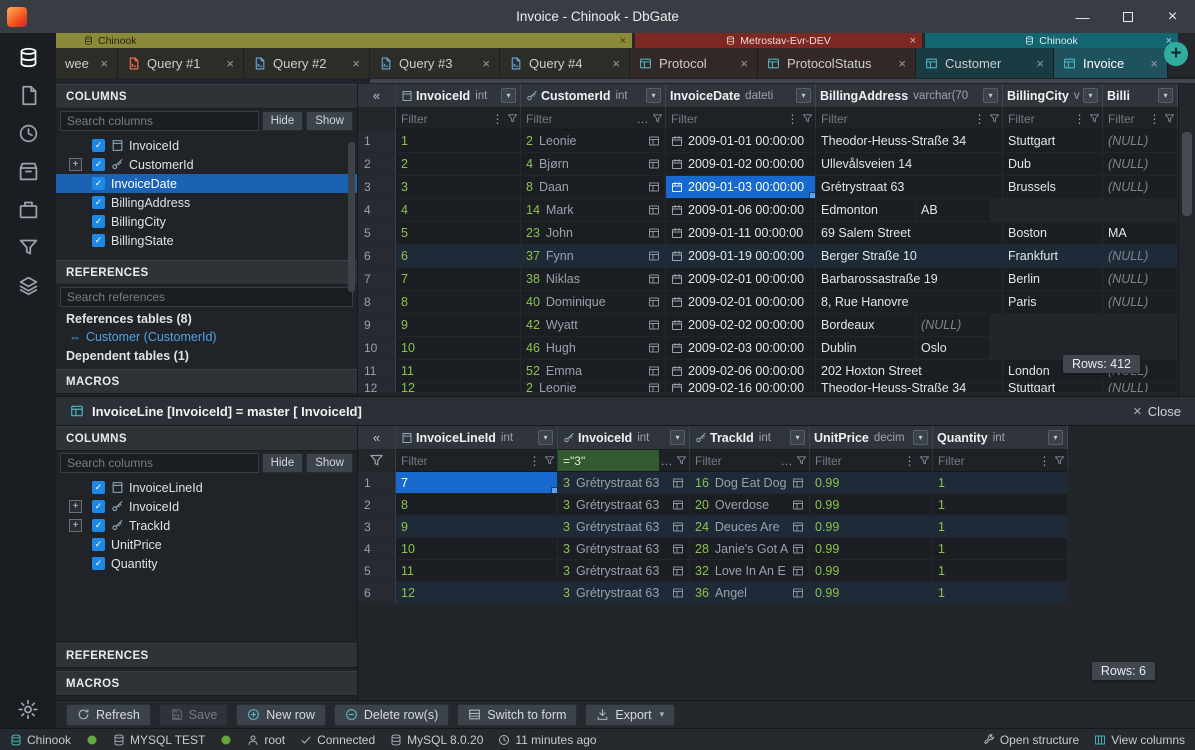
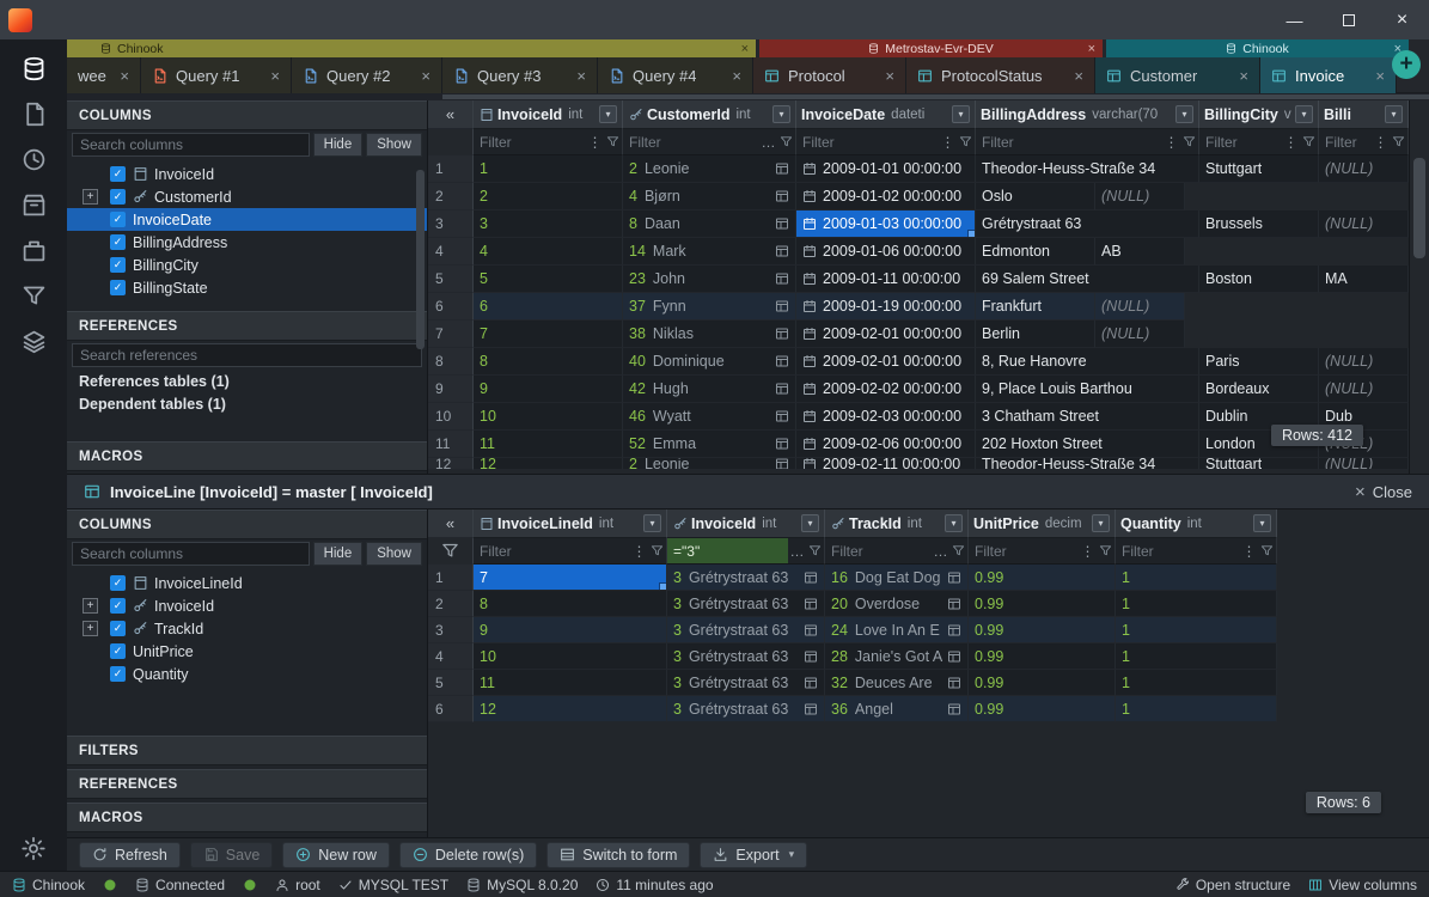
- Invoice - Chinook - DbGate
  —
  ×
  Chinook
  ×
  Metrostav-Evr-DEV
  ×
  Chinook
  ×
  wee
  ×
  Query #1
  ×
  Query #2
  ×
  Query #3
  ×
  Query #4
  ×
  Protocol
  ×
  ProtocolStatus
  ×
  Customer
  ×
  Invoice
  ×
  +
  COLUMNS
  Search columns
  Hide
  Show
  ✓
  InvoiceId
  +
  ✓
  CustomerId
  ✓
  InvoiceDate
  ✓
  BillingAddress
  ✓
  BillingCity
  ✓
  BillingState
  REFERENCES
  Search references
- References tables (8)
+ References tables (1)
- ⇔
- Customer (CustomerId)
  Dependent tables (1)
  MACROS
  «
  InvoiceId
  int
  ▾
  CustomerId
  int
  ▾
  InvoiceDate
  dateti
  ▾
  BillingAddress
  varchar(70
  ▾
  BillingCity
  ▾
  Billi
  ▾
  Filter
  ⋮
  Filter
  …
  Filter
  ⋮
  Filter
  ⋮
  Filter
  ⋮
  Filter
  ⋮
  1
  1
  2
  Leonie
  2009-01-01 00:00:00
  Theodor-Heuss-Straße 34
  Stuttgart
  (NULL)
  2
  2
  4
  Bjørn
  2009-01-02 00:00:00
- Ullevålsveien 14
- Dub
+ Oslo
  (NULL)
  3
  3
  8
  Daan
  2009-01-03 00:00:00
  Grétrystraat 63
  Brussels
  (NULL)
  4
  4
  14
  Mark
  2009-01-06 00:00:00
  Edmonton
  AB
  5
  5
  23
  John
  2009-01-11 00:00:00
  69 Salem Street
  Boston
  MA
  6
  6
  37
  Fynn
  2009-01-19 00:00:00
- Berger Straße 10
  Frankfurt
  (NULL)
  7
  7
  38
  Niklas
  2009-02-01 00:00:00
- Barbarossastraße 19
  Berlin
  (NULL)
  8
  8
  40
  Dominique
  2009-02-01 00:00:00
  8, Rue Hanovre
  Paris
  (NULL)
  9
  9
  42
- Wyatt
+ Hugh
  2009-02-02 00:00:00
+ 9, Place Louis Barthou
  Bordeaux
  (NULL)
  10
  10
  46
- Hugh
+ Wyatt
  2009-02-03 00:00:00
+ 3 Chatham Street
  Dublin
- Oslo
+ Dub
  11
  11
  52
  Emma
  2009-02-06 00:00:00
  202 Hoxton Street
  London
  12
  12
  2
  Leonie
- 2009-02-16 00:00:00
+ 2009-02-11 00:00:00
  Theodor-Heuss-Straße 34
  Stuttgart
  (NULL)
  Rows: 412
  InvoiceLine [InvoiceId] = master [ InvoiceId]
  ×
  Close
  COLUMNS
  Search columns
  Hide
  Show
  ✓
  InvoiceLineId
  +
  ✓
  InvoiceId
  +
  ✓
  TrackId
  ✓
  UnitPrice
  ✓
  Quantity
+ FILTERS
  REFERENCES
  MACROS
  «
  InvoiceLineId
  int
  ▾
  InvoiceId
  int
  ▾
  TrackId
  int
  ▾
  UnitPrice
  decim
  ▾
  Quantity
  int
  ▾
  Filter
  ⋮
  ="3"
  …
  Filter
  …
  Filter
  ⋮
  Filter
  ⋮
  1
  7
  3
  Grétrystraat 63
  16
  Dog Eat Dog
  0.99
  1
  2
  8
  3
  Grétrystraat 63
  20
  Overdose
  0.99
  1
  3
  9
  3
  Grétrystraat 63
  24
- Deuces Are
+ Love In An E
  0.99
  1
  4
  10
  3
  Grétrystraat 63
  28
  Janie's Got A
  0.99
  1
  5
  11
  3
  Grétrystraat 63
  32
- Love In An E
+ Deuces Are
  0.99
  1
  6
  12
  3
  Grétrystraat 63
  36
  Angel
  0.99
  1
  Rows: 6
  Refresh
  Save
  New row
  Delete row(s)
  Switch to form
  Export
  ▾
  Chinook
- MYSQL TEST
+ Connected
  root
- Connected
+ MYSQL TEST
  MySQL 8.0.20
  11 minutes ago
  Open structure
  View columns
